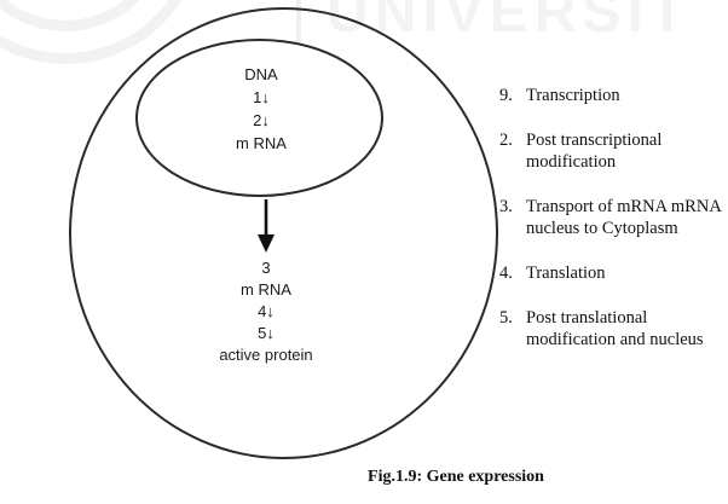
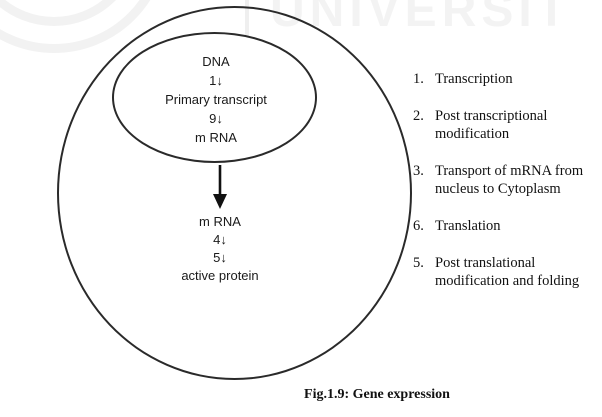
  UNIVERSIT
  DNA
  1↓
+ Primary transcript
- 2↓
+ 9↓
  m RNA
- 3
  m RNA
  4↓
  5↓
  active protein
- 9.
+ 1.
  Transcription
  2.
  Post transcriptional modification
  3.
- Transport of mRNA mRNA nucleus to Cytoplasm
+ Transport of mRNA from nucleus to Cytoplasm
- 4.
+ 6.
  Translation
  5.
- Post translational modification and nucleus
+ Post translational modification and folding
  Fig.1.9: Gene expression
